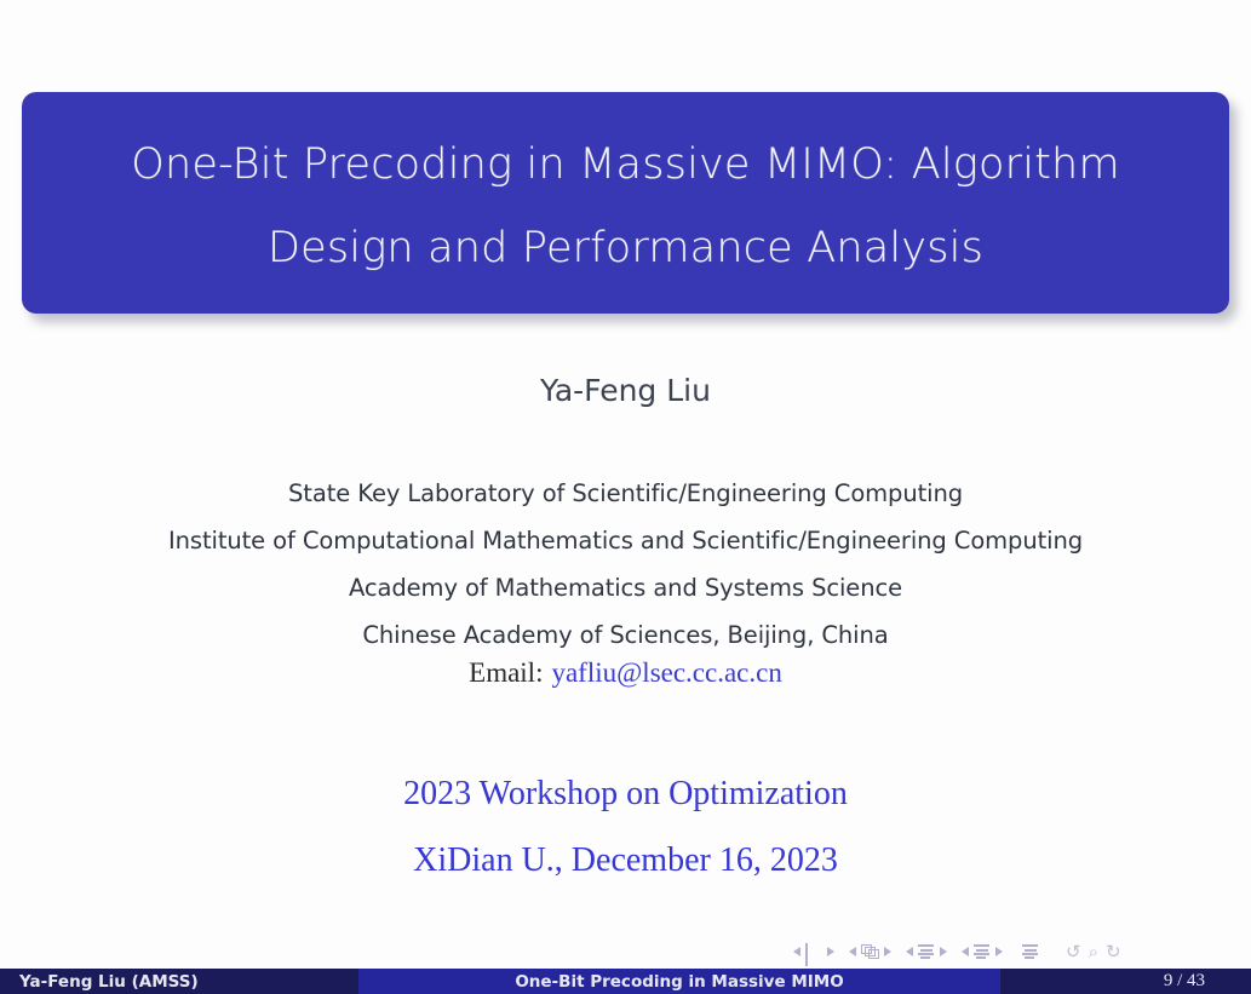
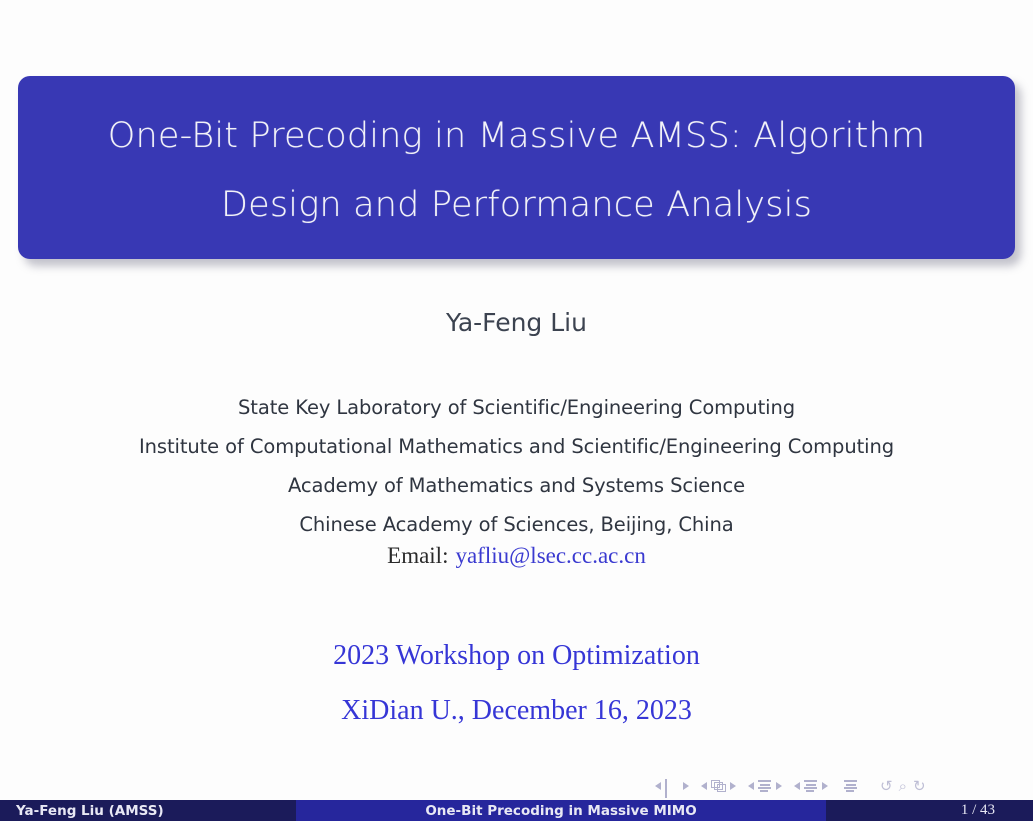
- One-Bit Precoding in Massive MIMO: Algorithm
+ One-Bit Precoding in Massive AMSS: Algorithm
  Design and Performance Analysis
  Ya-Feng Liu
  State Key Laboratory of Scientific/Engineering Computing
  Institute of Computational Mathematics and Scientific/Engineering Computing
  Academy of Mathematics and Systems Science
  Chinese Academy of Sciences, Beijing, China
  Email: yafliu@lsec.cc.ac.cn
  2023 Workshop on Optimization
  XiDian U., December 16, 2023
  ↺
  ⌕
  ↻
  Ya-Feng Liu (AMSS)
  One-Bit Precoding in Massive MIMO
- 9 / 43
+ 1 / 43
